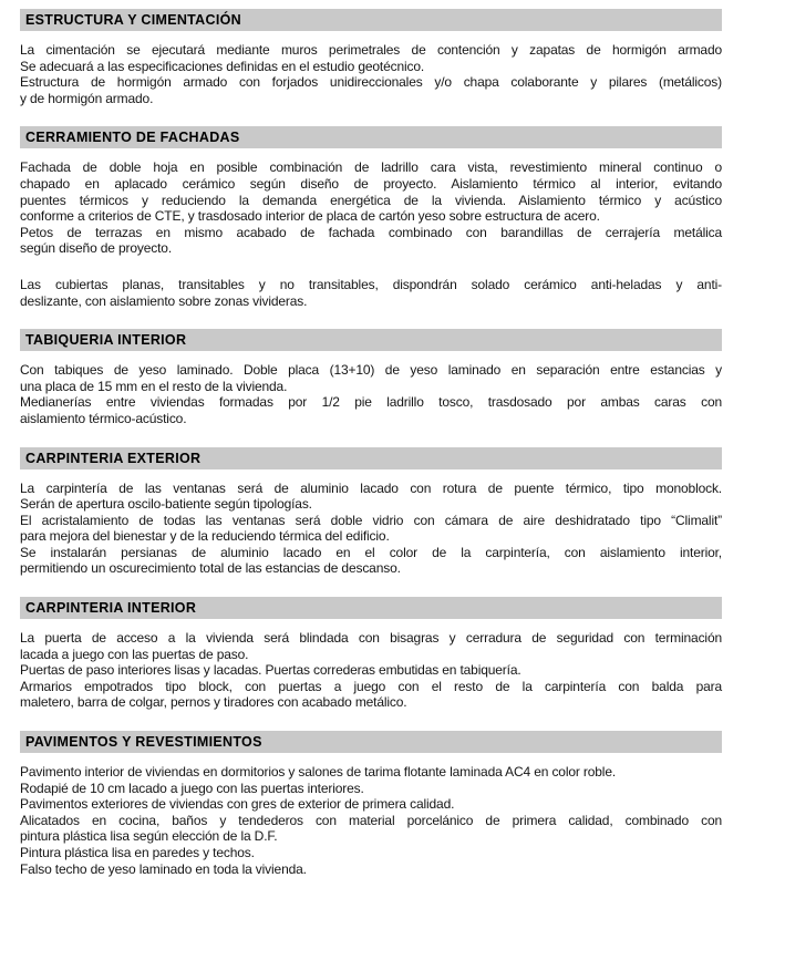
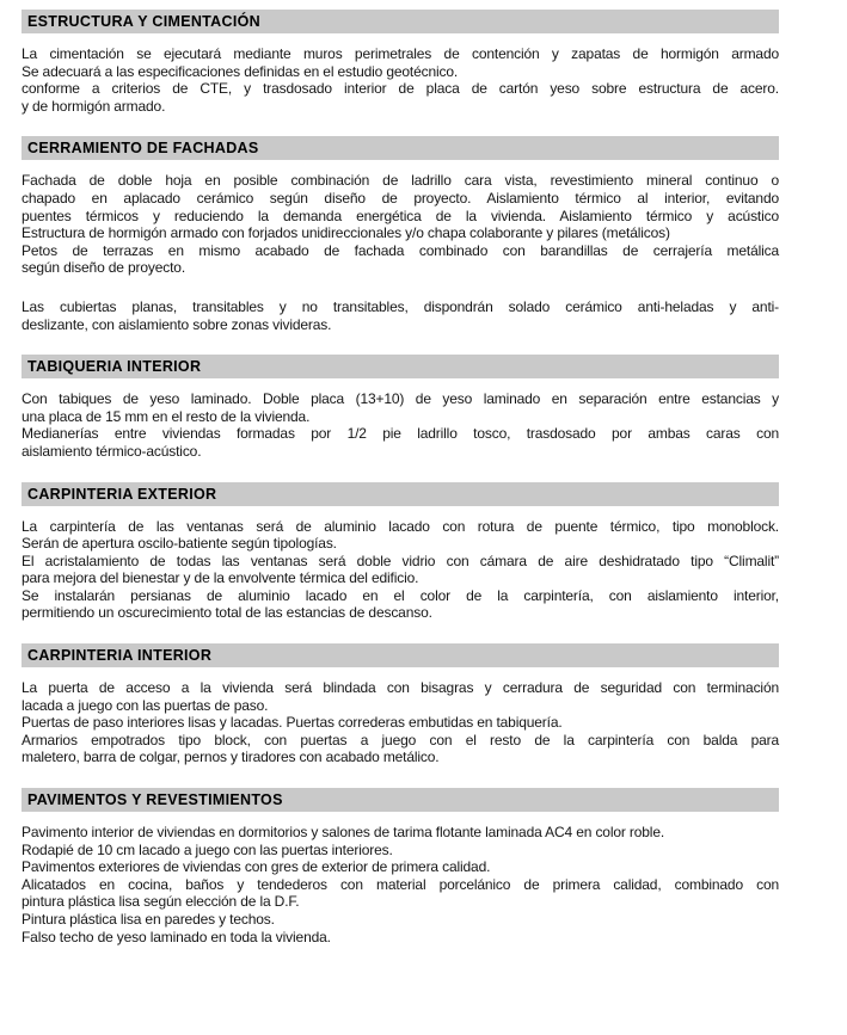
  ESTRUCTURA Y CIMENTACIÓN
  La cimentación se ejecutará mediante muros perimetrales de contención y zapatas de hormigón armado
  Se adecuará a las especificaciones definidas en el estudio geotécnico.
- Estructura de hormigón armado con forjados unidireccionales y/o chapa colaborante y pilares (metálicos)
+ conforme a criterios de CTE, y trasdosado interior de placa de cartón yeso sobre estructura de acero.
  y de hormigón armado.
  CERRAMIENTO DE FACHADAS
  Fachada de doble hoja en posible combinación de ladrillo cara vista, revestimiento mineral continuo o
  chapado en aplacado cerámico según diseño de proyecto. Aislamiento térmico al interior, evitando
  puentes térmicos y reduciendo la demanda energética de la vivienda. Aislamiento térmico y acústico
- conforme a criterios de CTE, y trasdosado interior de placa de cartón yeso sobre estructura de acero.
+ Estructura de hormigón armado con forjados unidireccionales y/o chapa colaborante y pilares (metálicos)
  Petos de terrazas en mismo acabado de fachada combinado con barandillas de cerrajería metálica
  según diseño de proyecto.
  Las cubiertas planas, transitables y no transitables, dispondrán solado cerámico anti-heladas y anti-
  deslizante, con aislamiento sobre zonas vivideras.
  TABIQUERIA INTERIOR
  Con tabiques de yeso laminado. Doble placa (13+10) de yeso laminado en separación entre estancias y
  una placa de 15 mm en el resto de la vivienda.
  Medianerías entre viviendas formadas por 1/2 pie ladrillo tosco, trasdosado por ambas caras con
  aislamiento térmico-acústico.
  CARPINTERIA EXTERIOR
  La carpintería de las ventanas será de aluminio lacado con rotura de puente térmico, tipo monoblock.
  Serán de apertura oscilo-batiente según tipologías.
  El acristalamiento de todas las ventanas será doble vidrio con cámara de aire deshidratado tipo “Climalit”
- para mejora del bienestar y de la reduciendo térmica del edificio.
+ para mejora del bienestar y de la envolvente térmica del edificio.
  Se instalarán persianas de aluminio lacado en el color de la carpintería, con aislamiento interior,
  permitiendo un oscurecimiento total de las estancias de descanso.
  CARPINTERIA INTERIOR
  La puerta de acceso a la vivienda será blindada con bisagras y cerradura de seguridad con terminación
  lacada a juego con las puertas de paso.
  Puertas de paso interiores lisas y lacadas. Puertas correderas embutidas en tabiquería.
  Armarios empotrados tipo block, con puertas a juego con el resto de la carpintería con balda para
  maletero, barra de colgar, pernos y tiradores con acabado metálico.
  PAVIMENTOS Y REVESTIMIENTOS
  Pavimento interior de viviendas en dormitorios y salones de tarima flotante laminada AC4 en color roble.
  Rodapié de 10 cm lacado a juego con las puertas interiores.
  Pavimentos exteriores de viviendas con gres de exterior de primera calidad.
  Alicatados en cocina, baños y tendederos con material porcelánico de primera calidad, combinado con
  pintura plástica lisa según elección de la D.F.
  Pintura plástica lisa en paredes y techos.
  Falso techo de yeso laminado en toda la vivienda.
